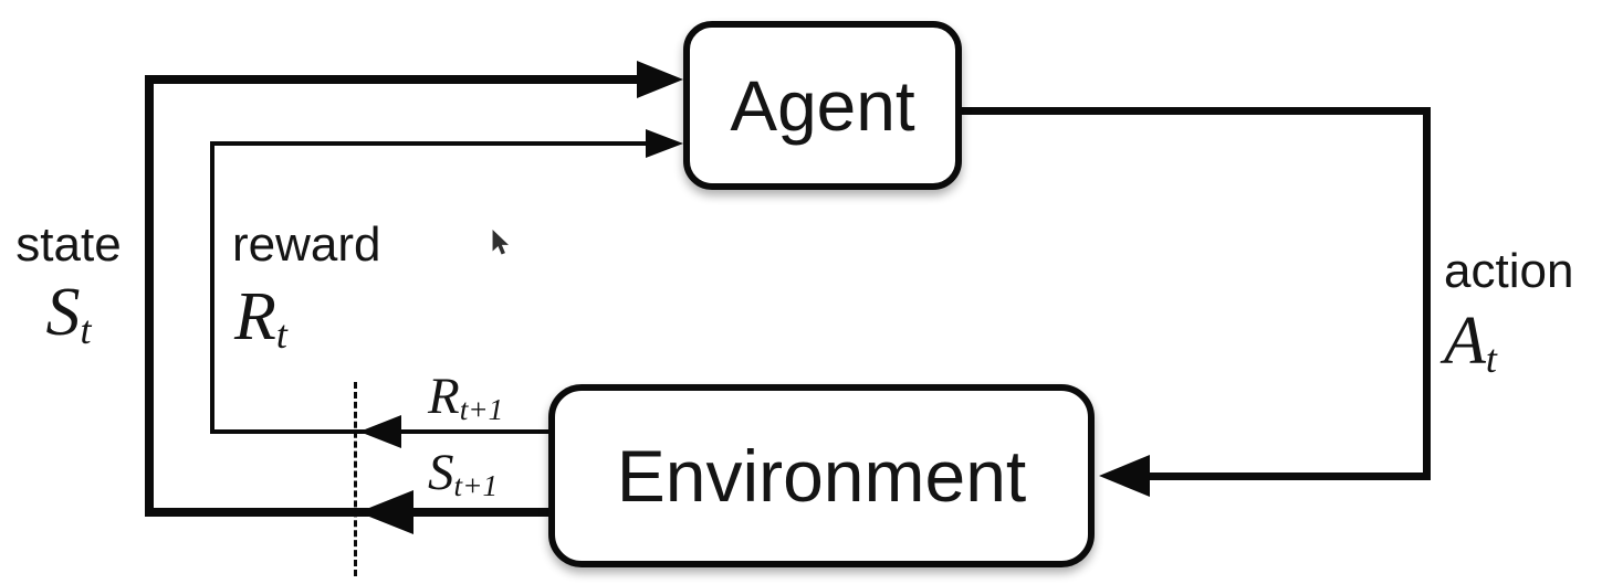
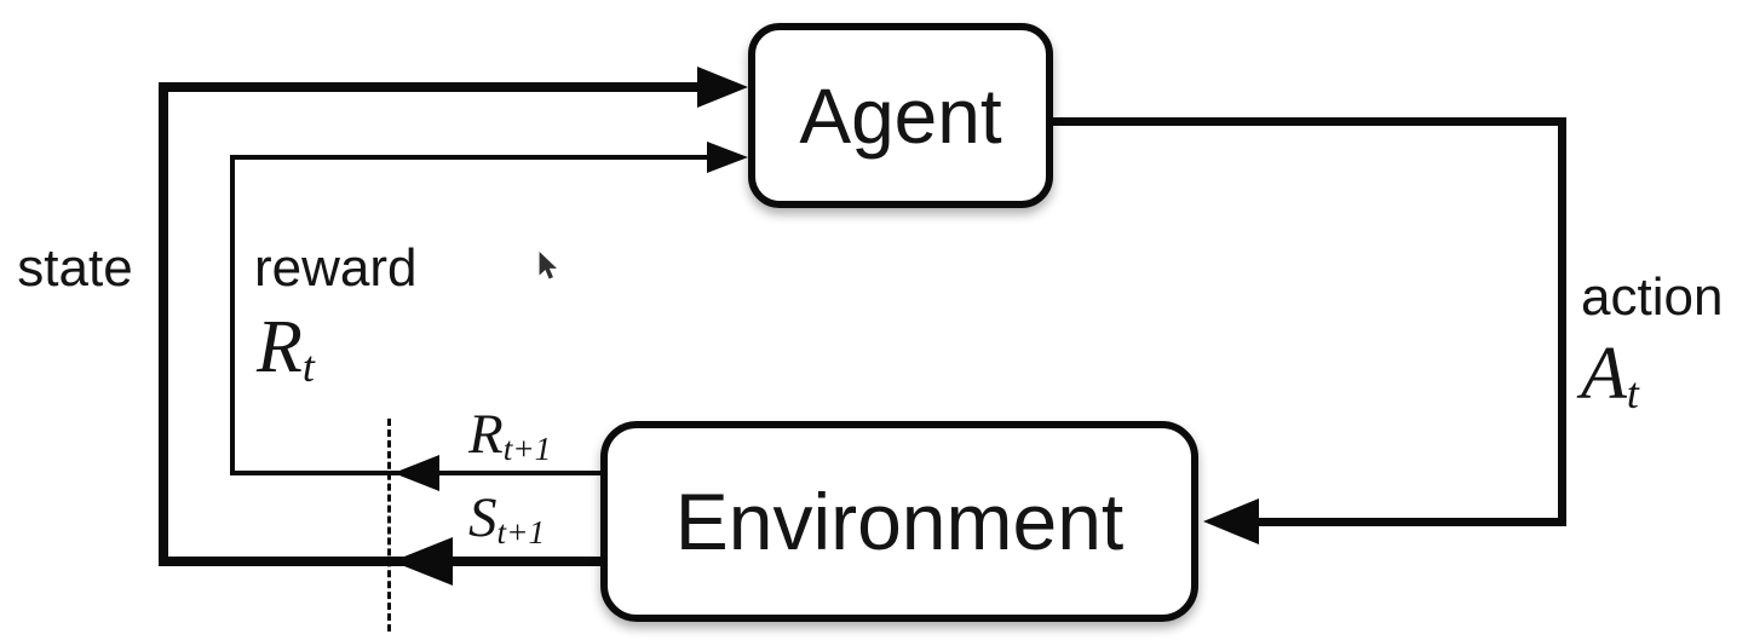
  Agent
  Environment
  state
- St
  reward
  Rt
  action
  At
  Rt+1
  St+1
